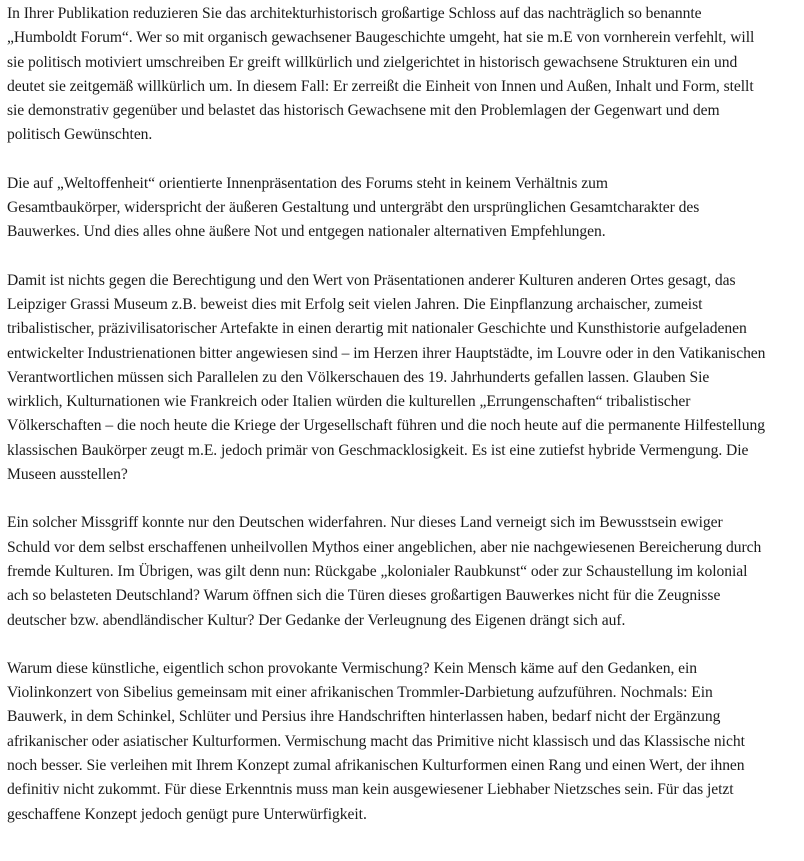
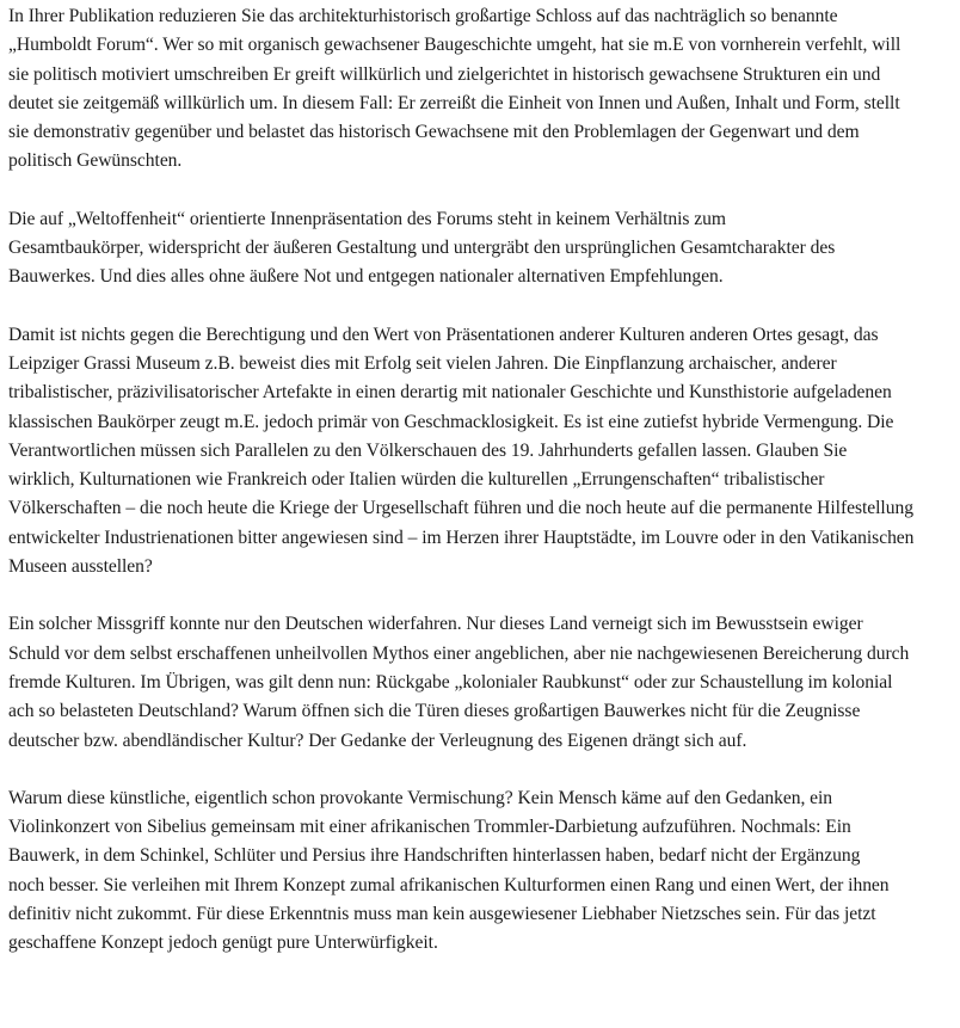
  In Ihrer Publikation reduzieren Sie das architekturhistorisch großartige Schloss auf das nachträglich so benannte
  „Humboldt Forum“. Wer so mit organisch gewachsener Baugeschichte umgeht, hat sie m.E von vornherein verfehlt, will
  sie politisch motiviert umschreiben Er greift willkürlich und zielgerichtet in historisch gewachsene Strukturen ein und
  deutet sie zeitgemäß willkürlich um. In diesem Fall: Er zerreißt die Einheit von Innen und Außen, Inhalt und Form, stellt
  sie demonstrativ gegenüber und belastet das historisch Gewachsene mit den Problemlagen der Gegenwart und dem
  politisch Gewünschten.
  Die auf „Weltoffenheit“ orientierte Innenpräsentation des Forums steht in keinem Verhältnis zum
  Gesamtbaukörper, widerspricht der äußeren Gestaltung und untergräbt den ursprünglichen Gesamtcharakter des
  Bauwerkes. Und dies alles ohne äußere Not und entgegen nationaler alternativen Empfehlungen.
  Damit ist nichts gegen die Berechtigung und den Wert von Präsentationen anderer Kulturen anderen Ortes gesagt, das
- Leipziger Grassi Museum z.B. beweist dies mit Erfolg seit vielen Jahren. Die Einpflanzung archaischer, zumeist
+ Leipziger Grassi Museum z.B. beweist dies mit Erfolg seit vielen Jahren. Die Einpflanzung archaischer, anderer
  tribalistischer, präzivilisatorischer Artefakte in einen derartig mit nationaler Geschichte und Kunsthistorie aufgeladenen
- entwickelter Industrienationen bitter angewiesen sind – im Herzen ihrer Hauptstädte, im Louvre oder in den Vatikanischen
+ klassischen Baukörper zeugt m.E. jedoch primär von Geschmacklosigkeit. Es ist eine zutiefst hybride Vermengung. Die
  Verantwortlichen müssen sich Parallelen zu den Völkerschauen des 19. Jahrhunderts gefallen lassen. Glauben Sie
  wirklich, Kulturnationen wie Frankreich oder Italien würden die kulturellen „Errungenschaften“ tribalistischer
  Völkerschaften – die noch heute die Kriege der Urgesellschaft führen und die noch heute auf die permanente Hilfestellung
- klassischen Baukörper zeugt m.E. jedoch primär von Geschmacklosigkeit. Es ist eine zutiefst hybride Vermengung. Die
+ entwickelter Industrienationen bitter angewiesen sind – im Herzen ihrer Hauptstädte, im Louvre oder in den Vatikanischen
  Museen ausstellen?
  Ein solcher Missgriff konnte nur den Deutschen widerfahren. Nur dieses Land verneigt sich im Bewusstsein ewiger
  Schuld vor dem selbst erschaffenen unheilvollen Mythos einer angeblichen, aber nie nachgewiesenen Bereicherung durch
  fremde Kulturen. Im Übrigen, was gilt denn nun: Rückgabe „kolonialer Raubkunst“ oder zur Schaustellung im kolonial
  ach so belasteten Deutschland? Warum öffnen sich die Türen dieses großartigen Bauwerkes nicht für die Zeugnisse
  deutscher bzw. abendländischer Kultur? Der Gedanke der Verleugnung des Eigenen drängt sich auf.
  Warum diese künstliche, eigentlich schon provokante Vermischung? Kein Mensch käme auf den Gedanken, ein
  Violinkonzert von Sibelius gemeinsam mit einer afrikanischen Trommler-Darbietung aufzuführen. Nochmals: Ein
  Bauwerk, in dem Schinkel, Schlüter und Persius ihre Handschriften hinterlassen haben, bedarf nicht der Ergänzung
- afrikanischer oder asiatischer Kulturformen. Vermischung macht das Primitive nicht klassisch und das Klassische nicht
  noch besser. Sie verleihen mit Ihrem Konzept zumal afrikanischen Kulturformen einen Rang und einen Wert, der ihnen
  definitiv nicht zukommt. Für diese Erkenntnis muss man kein ausgewiesener Liebhaber Nietzsches sein. Für das jetzt
  geschaffene Konzept jedoch genügt pure Unterwürfigkeit.
